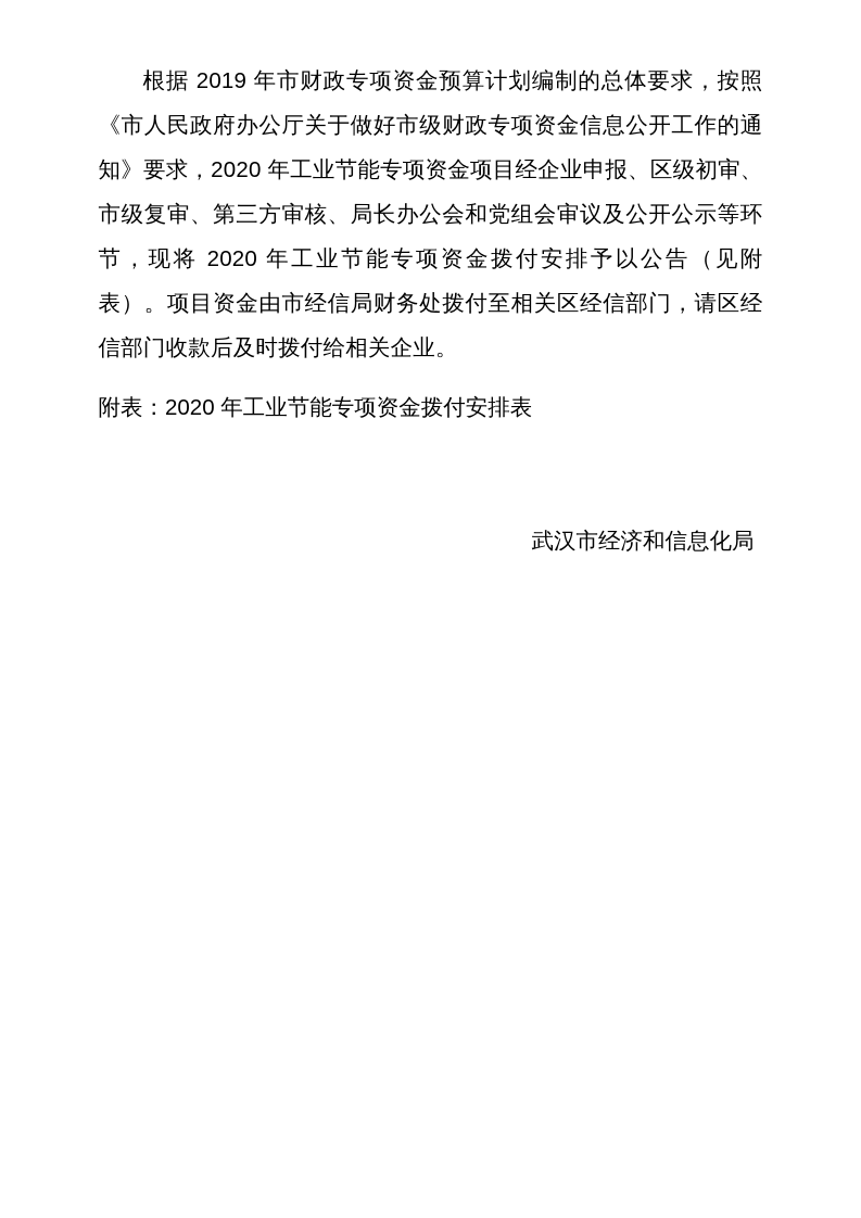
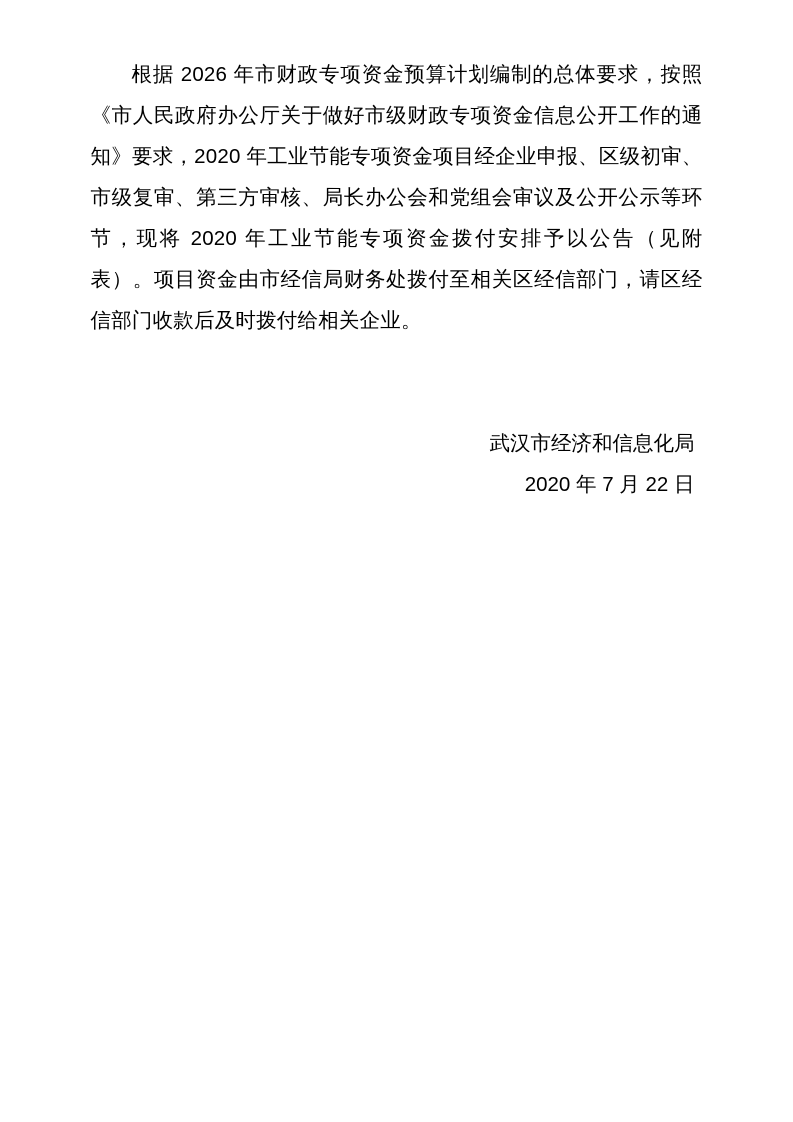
- 根据 2019 年市财政专项资金预算计划编制的总体要求，按照《市人民政府办公厅关于做好市级财政专项资金信息公开工作的通知》要求，2020 年工业节能专项资金项目经企业申报、区级初审、市级复审、第三方审核、局长办公会和党组会审议及公开公示等环节，现将 2020 年工业节能专项资金拨付安排予以公告（见附表）。项目资金由市经信局财务处拨付至相关区经信部门，请区经信部门收款后及时拨付给相关企业。
+ 根据 2026 年市财政专项资金预算计划编制的总体要求，按照《市人民政府办公厅关于做好市级财政专项资金信息公开工作的通知》要求，2020 年工业节能专项资金项目经企业申报、区级初审、市级复审、第三方审核、局长办公会和党组会审议及公开公示等环节，现将 2020 年工业节能专项资金拨付安排予以公告（见附表）。项目资金由市经信局财务处拨付至相关区经信部门，请区经信部门收款后及时拨付给相关企业。
- 附表：2020 年工业节能专项资金拨付安排表
  武汉市经济和信息化局
+ 2020 年 7 月 22 日
